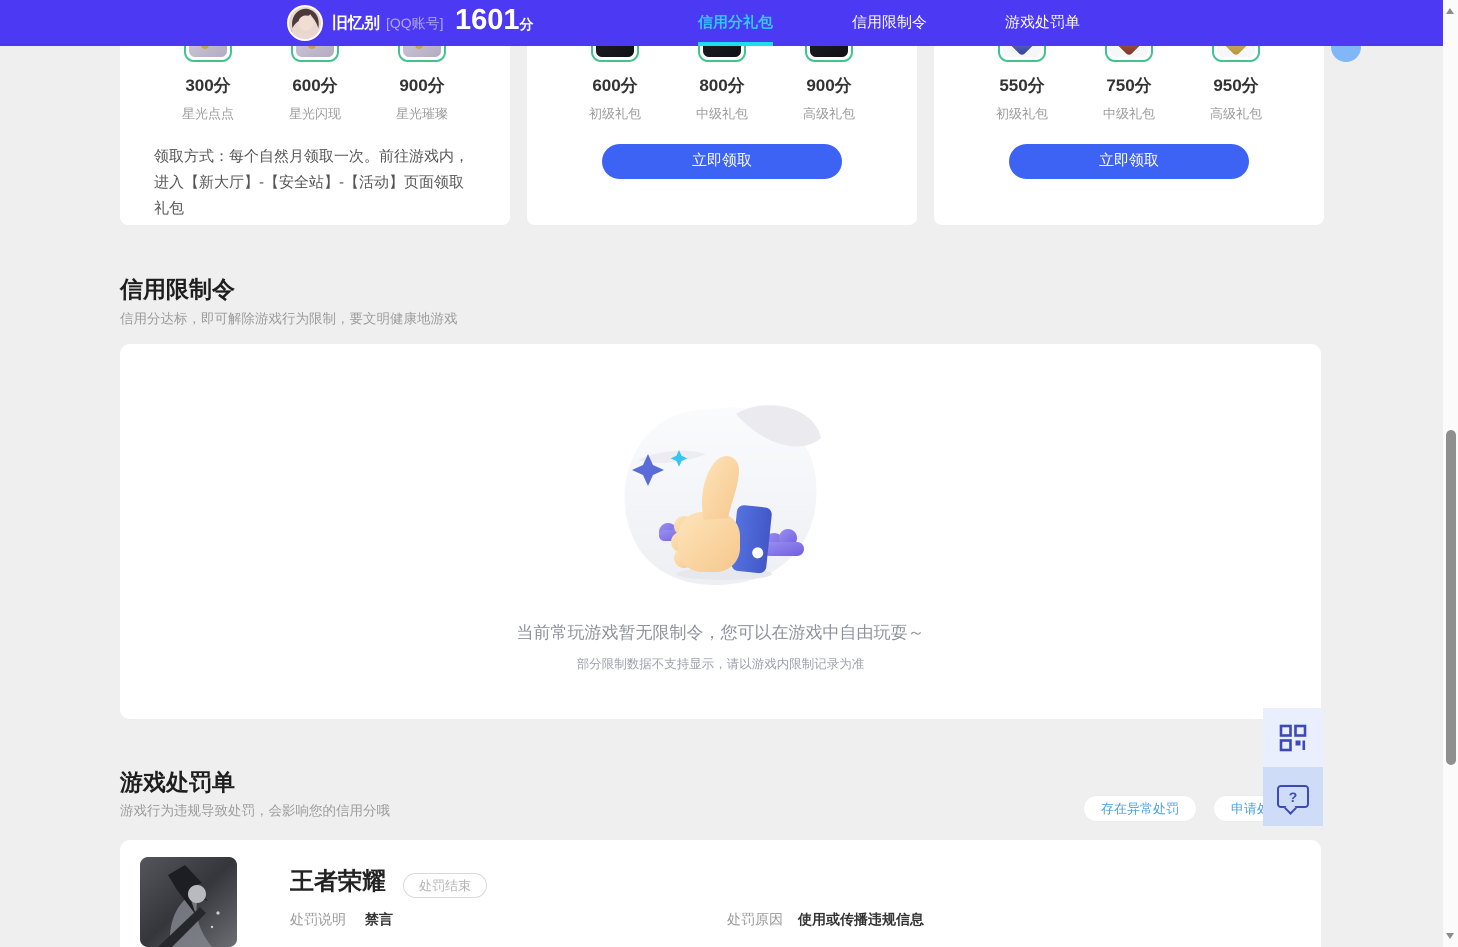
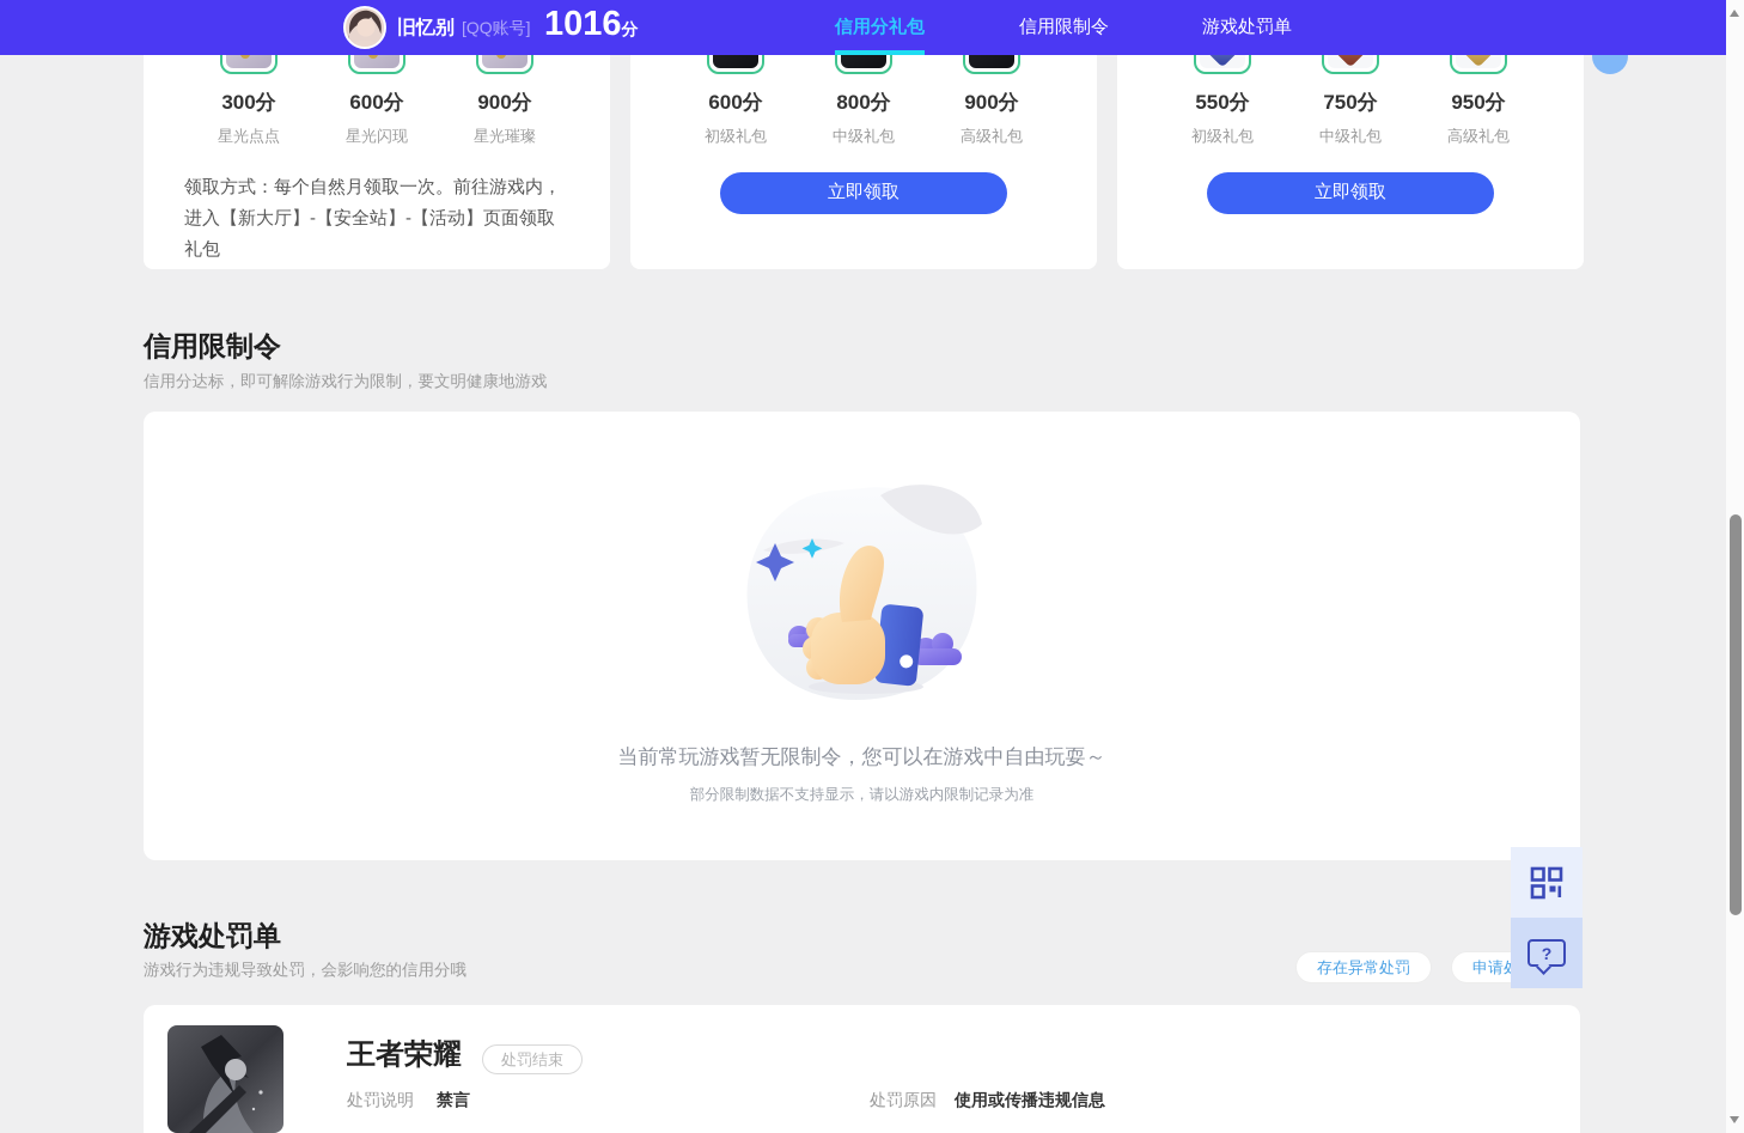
  300分
  星光点点
  600分
  星光闪现
  900分
  星光璀璨
  领取方式：每个自然月领取一次。前往游戏内，进入【新大厅】-【安全站】-【活动】页面领取礼包
  600分
  初级礼包
  800分
  中级礼包
  900分
  高级礼包
  立即领取
  550分
  初级礼包
  750分
  中级礼包
  950分
  高级礼包
  立即领取
  信用限制令
  信用分达标，即可解除游戏行为限制，要文明健康地游戏
  当前常玩游戏暂无限制令，您可以在游戏中自由玩耍～
  部分限制数据不支持显示，请以游戏内限制记录为准
  游戏处罚单
  游戏行为违规导致处罚，会影响您的信用分哦
  存在异常处罚
  王者荣耀
  处罚结束
  处罚说明
  禁言
  处罚原因
  使用或传播违规信息
  ?
  旧忆别 [QQ账号]
- 1601分
+ 1016分
  信用分礼包
  信用限制令
  游戏处罚单
